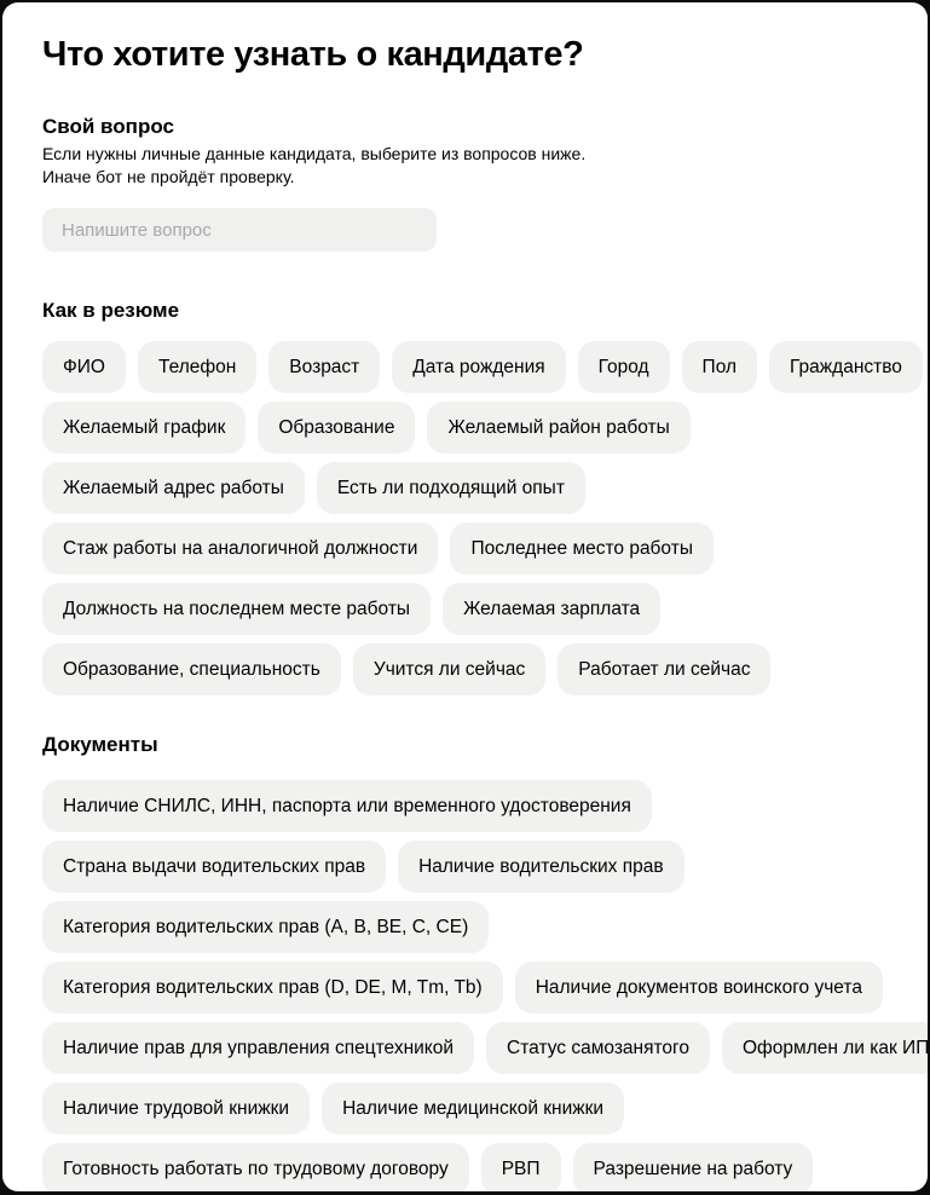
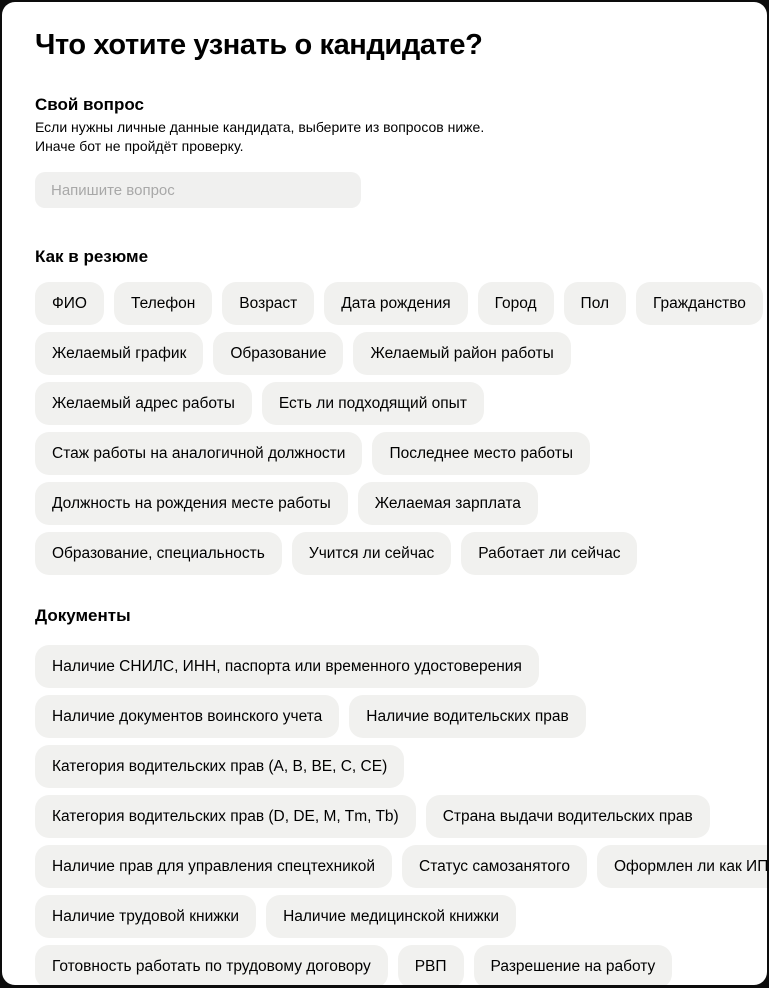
  Что хотите узнать о кандидате?
  Свой вопрос
  Если нужны личные данные кандидата, выберите из вопросов ниже.
  Иначе бот не пройдёт проверку.
  Напишите вопрос
  Как в резюме
  ФИО
  Телефон
  Возраст
  Дата рождения
  Город
  Пол
  Гражданство
  Желаемый график
  Образование
  Желаемый район работы
  Желаемый адрес работы
  Есть ли подходящий опыт
  Стаж работы на аналогичной должности
  Последнее место работы
- Должность на последнем месте работы
+ Должность на рождения месте работы
  Желаемая зарплата
  Образование, специальность
  Учится ли сейчас
  Работает ли сейчас
  Документы
  Наличие СНИЛС, ИНН, паспорта или временного удостоверения
- Страна выдачи водительских прав
+ Наличие документов воинского учета
  Наличие водительских прав
  Категория водительских прав (A, B, BE, C, CE)
  Категория водительских прав (D, DE, M, Tm, Tb)
- Наличие документов воинского учета
+ Страна выдачи водительских прав
  Наличие прав для управления спецтехникой
  Статус самозанятого
  Оформлен ли как ИП
  Наличие трудовой книжки
  Наличие медицинской книжки
  Готовность работать по трудовому договору
  РВП
  Разрешение на работу
